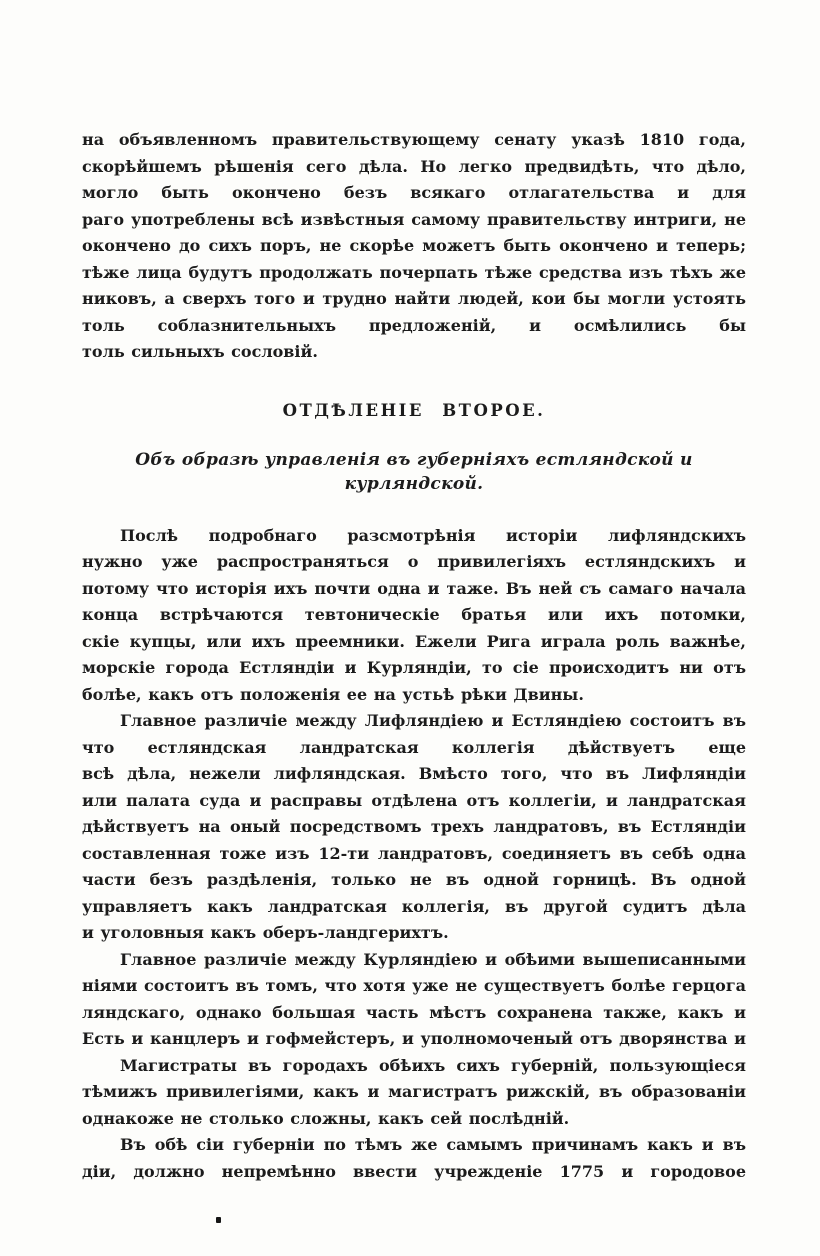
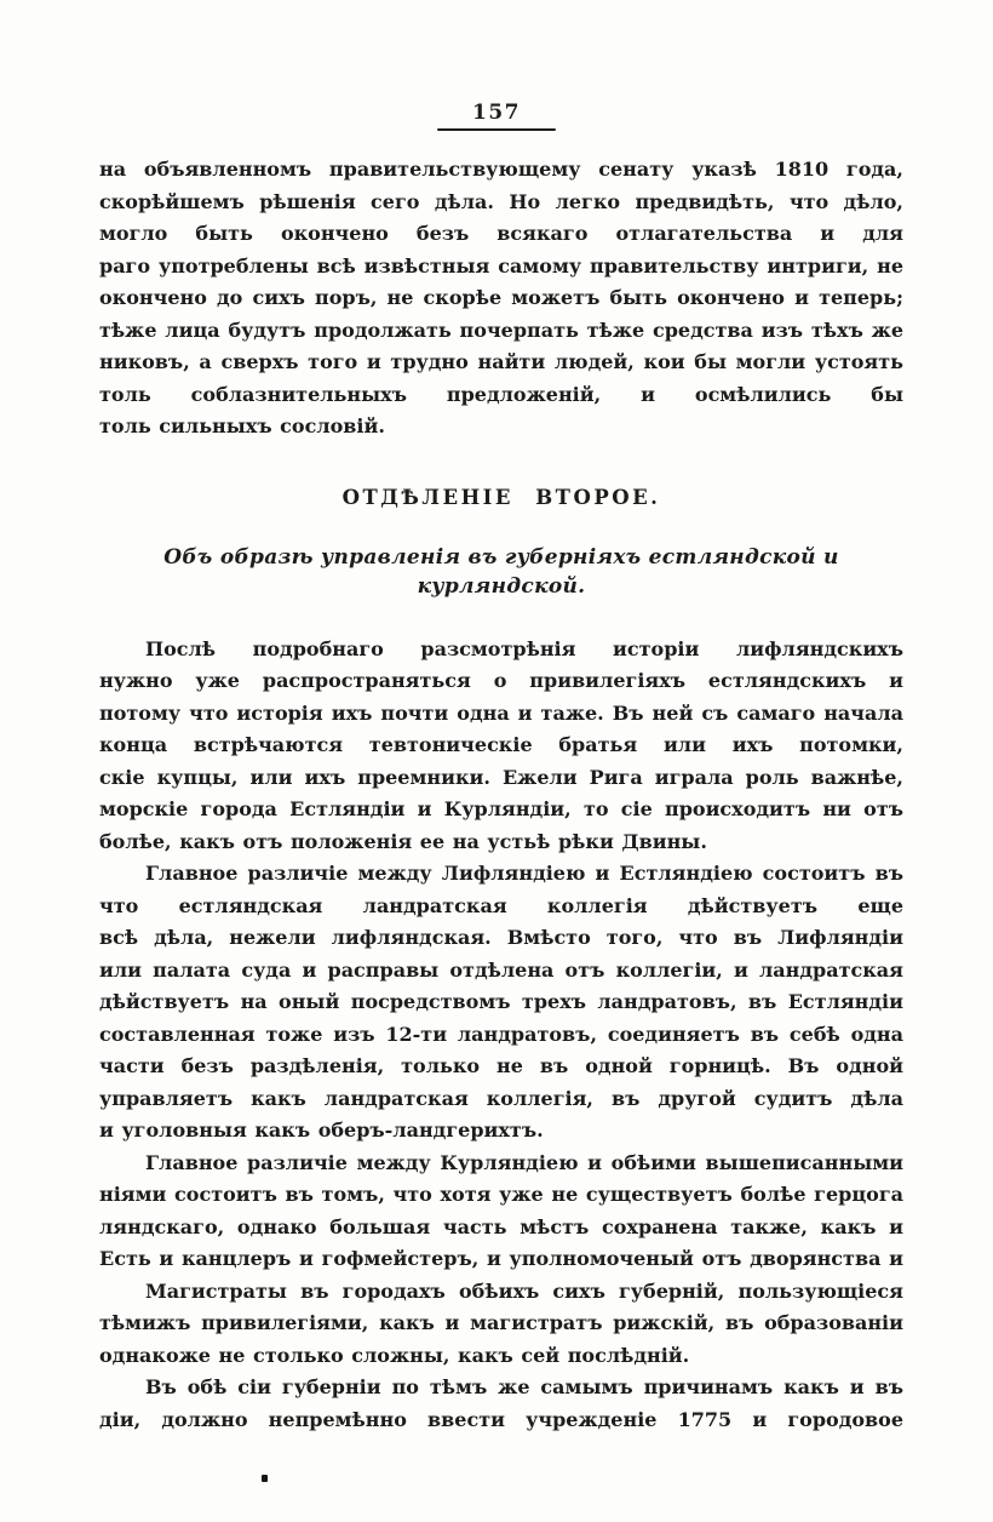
+ 157
  на объявленномъ правительствующему сенату указѣ 1810 года,
  скорѣйшемъ рѣшенія сего дѣла. Но легко предвидѣть, что дѣло,
  могло быть окончено безъ всякаго отлагательства и для
  раго употреблены всѣ извѣстныя самому правительству интриги, не
  окончено до сихъ поръ, не скорѣе можетъ быть окончено и теперь;
  тѣже лица будутъ продолжать почерпать тѣже средства изъ тѣхъ же
  никовъ, а сверхъ того и трудно найти людей, кои бы могли устоять
  толь соблазнительныхъ предложеній, и осмѣлились бы
  толь сильныхъ сословій.
  ОТДѢЛЕНІЕ ВТОРОЕ.
  Объ образѣ управленія въ губерніяхъ естляндской и курляндской.
  Послѣ подробнаго разсмотрѣнія исторіи лифляндскихъ
  нужно уже распространяться о привилегіяхъ естляндскихъ и
  потому что исторія ихъ почти одна и таже. Въ ней съ самаго начала
  конца встрѣчаются тевтоническіе братья или ихъ потомки,
  скіе купцы, или ихъ преемники. Ежели Рига играла роль важнѣе,
  морскіе города Естляндіи и Курляндіи, то сіе происходитъ ни отъ
  болѣе, какъ отъ положенія ее на устьѣ рѣки Двины.
  Главное различіе между Лифляндіею и Естляндіею состоитъ въ
  что естляндская ландратская коллегія дѣйствуетъ еще
  всѣ дѣла, нежели лифляндская. Вмѣсто того, что въ Лифляндіи
  или палата суда и расправы отдѣлена отъ коллегіи, и ландратская
  дѣйствуетъ на оный посредствомъ трехъ ландратовъ, въ Естляндіи
  составленная тоже изъ 12-ти ландратовъ, соединяетъ въ себѣ одна
  части безъ раздѣленія, только не въ одной горницѣ. Въ одной
  управляетъ какъ ландратская коллегія, въ другой судитъ дѣла
  и уголовныя какъ оберъ-ландгерихтъ.
  Главное различіе между Курляндіею и обѣими вышеписанными
  ніями состоитъ въ томъ, что хотя уже не существуетъ болѣе герцога
  ляндскаго, однако большая часть мѣстъ сохранена также, какъ и
  Есть и канцлеръ и гофмейстеръ, и уполномоченый отъ дворянства и
  Магистраты въ городахъ обѣихъ сихъ губерній, пользующіеся
  тѣмижъ привилегіями, какъ и магистратъ рижскій, въ образованіи
  однакоже не столько сложны, какъ сей послѣдній.
  Въ обѣ сіи губерніи по тѣмъ же самымъ причинамъ какъ и въ
  діи, должно непремѣнно ввести учрежденіе 1775 и городовое
